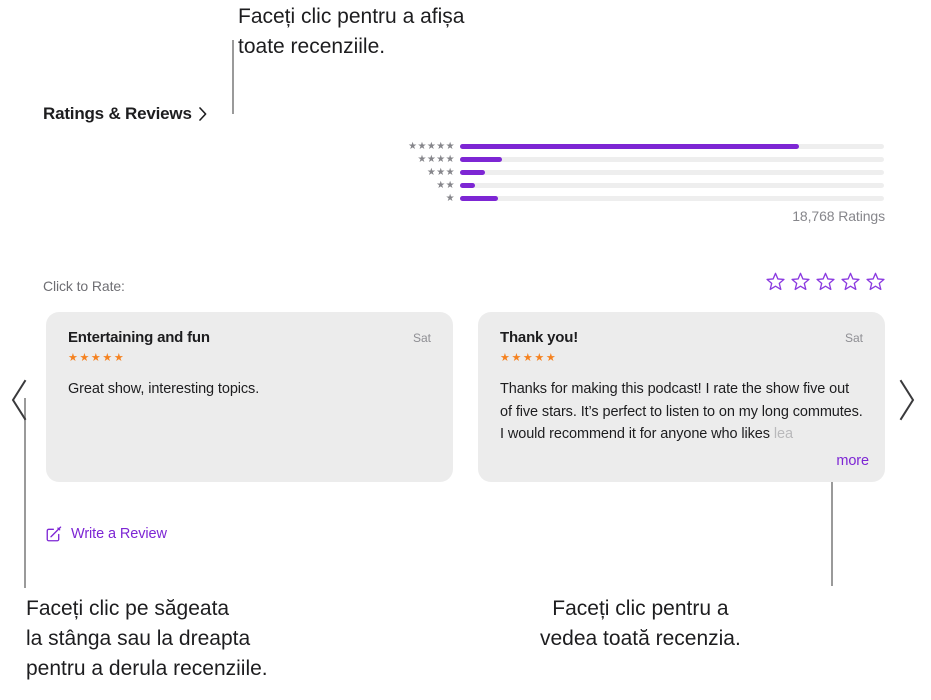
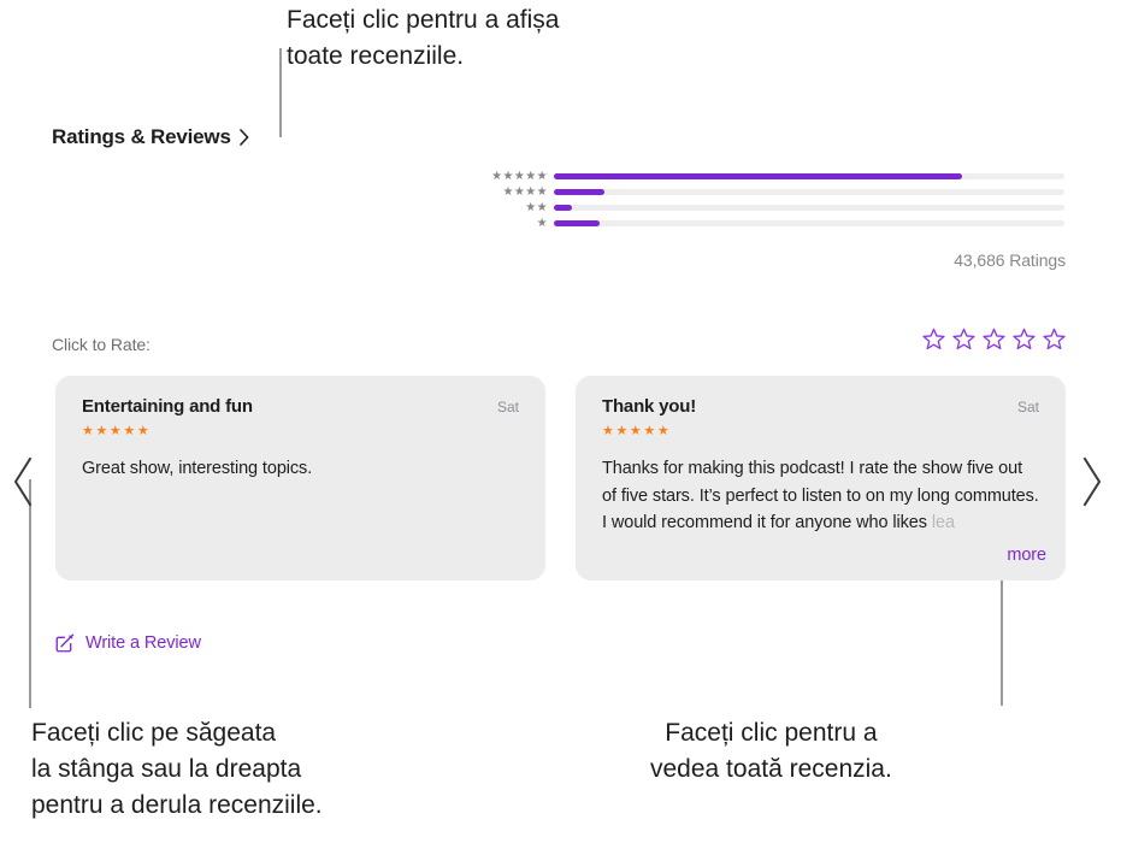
  Faceți clic pentru a afișa
  toate recenziile.
  Faceți clic pe săgeata
  la stânga sau la dreapta
  pentru a derula recenziile.
  Faceți clic pentru a
  vedea toată recenzia.
  Ratings & Reviews
  ★★★★★
  ★★★★
- ★★★
  ★★
  ★
- 18,768 Ratings
+ 43,686 Ratings
  Click to Rate:
  Entertaining and fun
  Sat
  ★★★★★
  Great show, interesting topics.
  Thank you!
  Sat
  ★★★★★
  Thanks for making this podcast! I rate the show five out of five stars. It’s perfect to listen to on my long commutes. I would recommend it for anyone who likes lea
  more
  Write a Review
